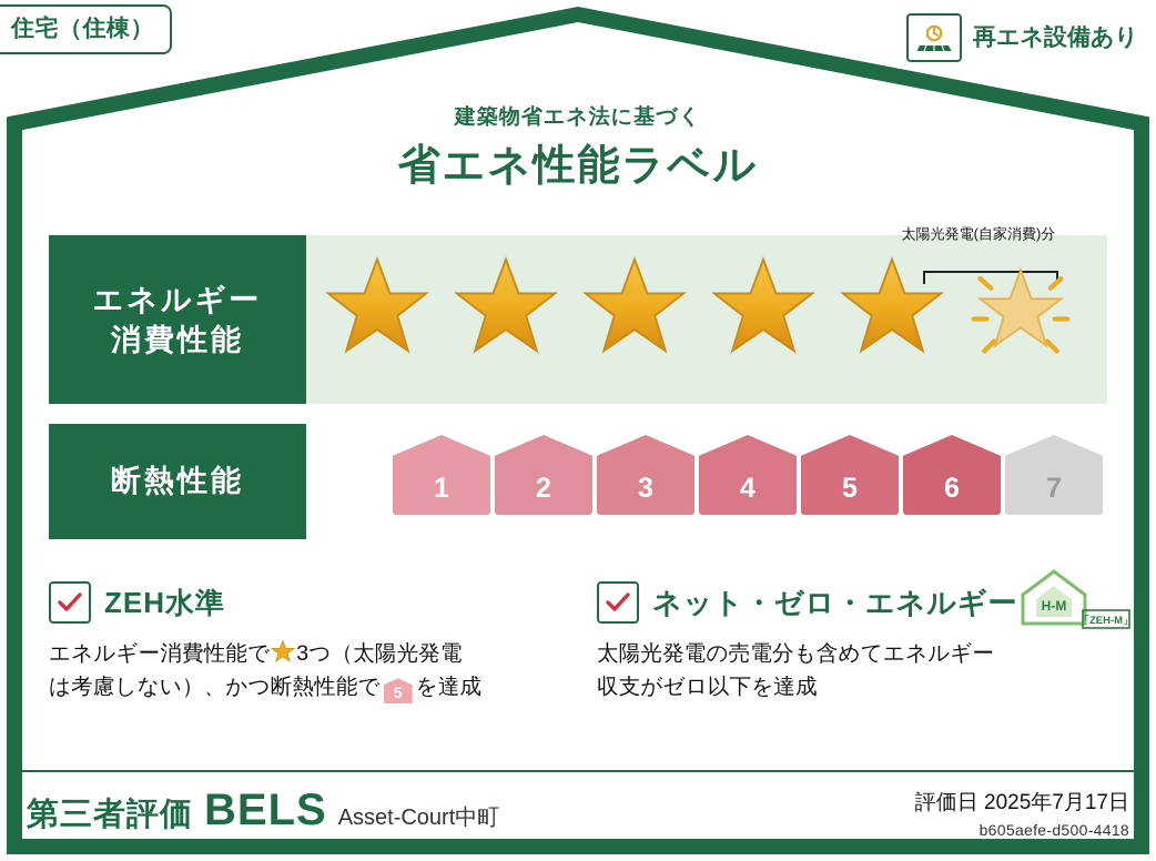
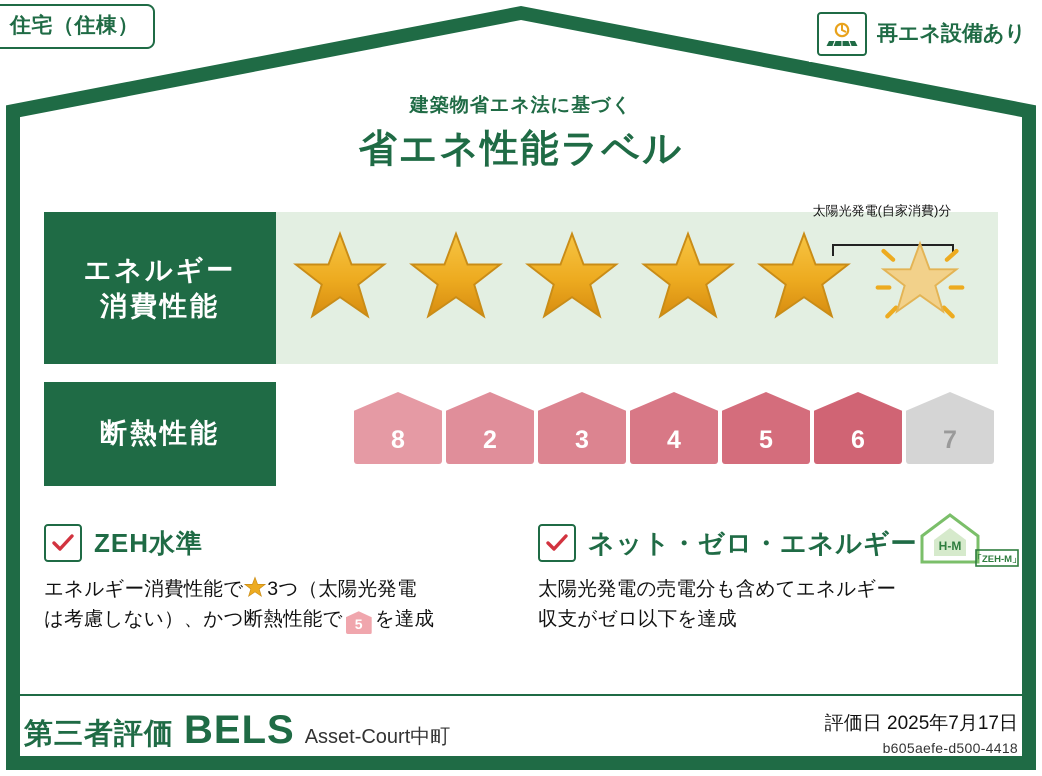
  住宅（住棟）
  再エネ設備あり
  建築物省エネ法に基づく
  省エネ性能ラベル
  エネルギー
  消費性能
  太陽光発電(自家消費)分
  断熱性能
- 1
+ 8
  2
  3
  4
  5
  6
  7
  ZEH水準
  エネルギー消費性能で 3つ（太陽光発電
  は考慮しない）、かつ断熱性能で
  5
  を達成
  ネット・ゼロ・エネルギー
  H-M
  「ZEH-M」
  太陽光発電の売電分も含めてエネルギー
  収支がゼロ以下を達成
  第三者評価
  BELS
  Asset-Court中町
  評価日 2025年7月17日
  b605aefe-d500-4418
